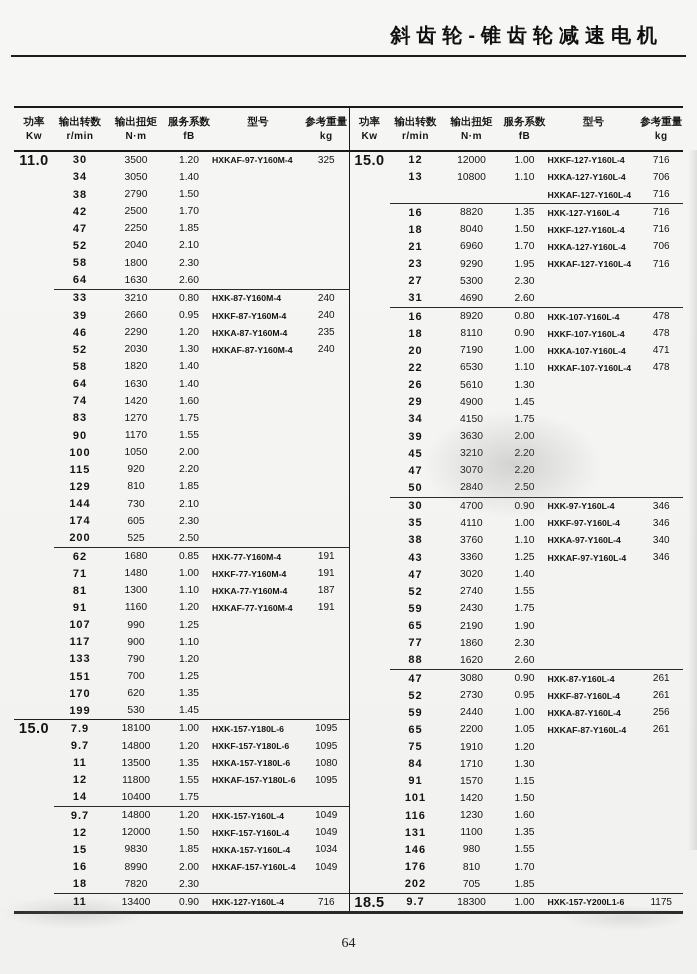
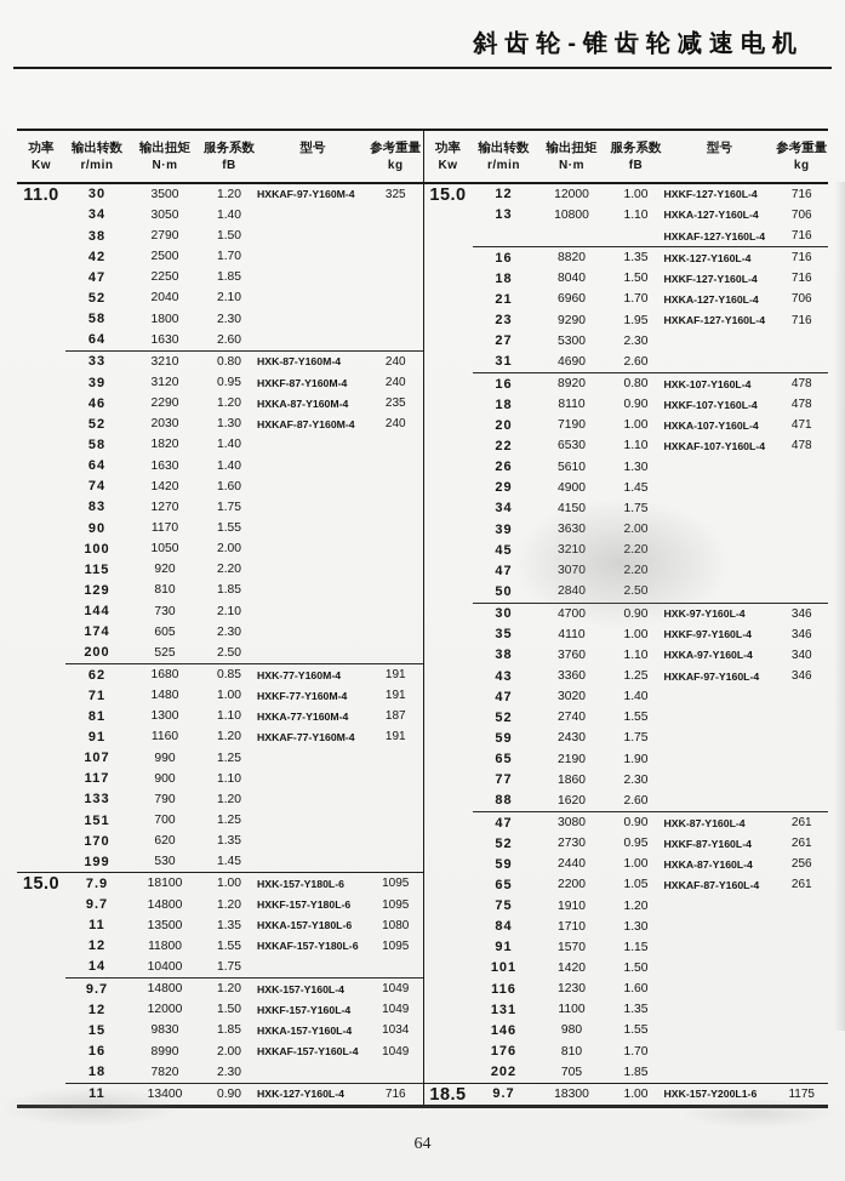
  斜齿轮-锥齿轮减速电机
  功率
  Kw
  输出转数
  r/min
  输出扭矩
  N·m
  服务系数
  fB
  型号
  参考重量
  kg
  11.0
  30
  3500
  1.20
  HXKAF-97-Y160M-4
  325
  34
  3050
  1.40
  38
  2790
  1.50
  42
  2500
  1.70
  47
  2250
  1.85
  52
  2040
  2.10
  58
  1800
  2.30
  64
  1630
  2.60
  33
  3210
  0.80
  HXK-87-Y160M-4
  240
  39
- 2660
+ 3120
  0.95
  HXKF-87-Y160M-4
  240
  46
  2290
  1.20
  HXKA-87-Y160M-4
  235
  52
  2030
  1.30
  HXKAF-87-Y160M-4
  240
  58
  1820
  1.40
  64
  1630
  1.40
  74
  1420
  1.60
  83
  1270
  1.75
  90
  1170
  1.55
  100
  1050
  2.00
  115
  920
  2.20
  129
  810
  1.85
  144
  730
  2.10
  174
  605
  2.30
  200
  525
  2.50
  62
  1680
  0.85
  HXK-77-Y160M-4
  191
  71
  1480
  1.00
  HXKF-77-Y160M-4
  191
  81
  1300
  1.10
  HXKA-77-Y160M-4
  187
  91
  1160
  1.20
  HXKAF-77-Y160M-4
  191
  107
  990
  1.25
  117
  900
  1.10
  133
  790
  1.20
  151
  700
  1.25
  170
  620
  1.35
  199
  530
  1.45
  15.0
  7.9
  18100
  1.00
  HXK-157-Y180L-6
  1095
  9.7
  14800
  1.20
  HXKF-157-Y180L-6
  1095
  11
  13500
  1.35
  HXKA-157-Y180L-6
  1080
  12
  11800
  1.55
  HXKAF-157-Y180L-6
  1095
  14
  10400
  1.75
  9.7
  14800
  1.20
  HXK-157-Y160L-4
  1049
  12
  12000
  1.50
  HXKF-157-Y160L-4
  1049
  15
  9830
  1.85
  HXKA-157-Y160L-4
  1034
  16
  8990
  2.00
  HXKAF-157-Y160L-4
  1049
  18
  7820
  2.30
  0.90
  HXK-127-Y160L-4
  716
  功率
  Kw
  输出转数
  r/min
  输出扭矩
  N·m
  服务系数
  fB
  型号
  参考重量
  kg
  15.0
  12
  12000
  1.00
  HXKF-127-Y160L-4
  716
  13
  10800
  1.10
  HXKA-127-Y160L-4
  706
  HXKAF-127-Y160L-4
  716
  16
  8820
  1.35
  HXK-127-Y160L-4
  716
  18
  8040
  1.50
  HXKF-127-Y160L-4
  716
  21
  6960
  1.70
  HXKA-127-Y160L-4
  706
  23
  9290
  1.95
  HXKAF-127-Y160L-4
  716
  27
  5300
  2.30
  31
  4690
  2.60
  16
  8920
  0.80
  HXK-107-Y160L-4
  478
  18
  8110
  0.90
  HXKF-107-Y160L-4
  478
  20
  7190
  1.00
  HXKA-107-Y160L-4
  471
  22
  6530
  1.10
  HXKAF-107-Y160L-4
  478
  26
  5610
  1.30
  29
  4900
  1.45
  34
  39
  45
  47
  50
  30
  346
  35
  4110
  1.00
  HXKF-97-Y160L-4
  346
  38
  3760
  1.10
  HXKA-97-Y160L-4
  340
  43
  3360
  1.25
  HXKAF-97-Y160L-4
  346
  47
  3020
  1.40
  52
  2740
  1.55
  59
  2430
  1.75
  65
  2190
  1.90
  77
  1860
  2.30
  88
  1620
  2.60
  47
  3080
  0.90
  HXK-87-Y160L-4
  261
  52
  2730
  0.95
  HXKF-87-Y160L-4
  261
  59
  2440
  1.00
  HXKA-87-Y160L-4
  256
  65
  2200
  1.05
  HXKAF-87-Y160L-4
  261
  75
  1910
  1.20
  84
  1710
  1.30
  91
  1570
  1.15
  101
  1420
  1.50
  116
  1230
  1.60
  131
  1100
  1.35
  146
  980
  1.55
  176
  810
  1.70
  202
  705
  1.85
  18.5
  9.7
  18300
  1.00
  HXK-157-Y200L1-6
  1175
  64
